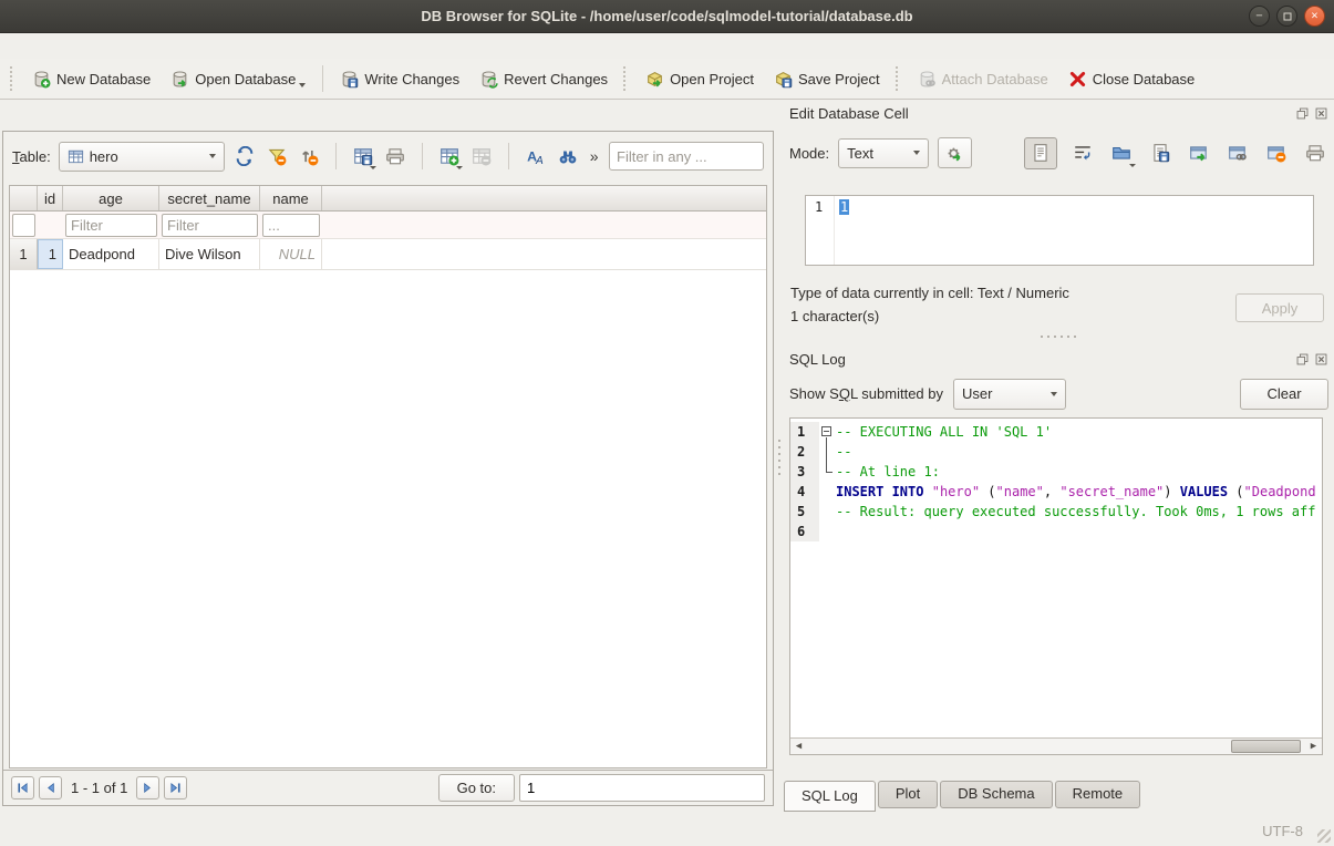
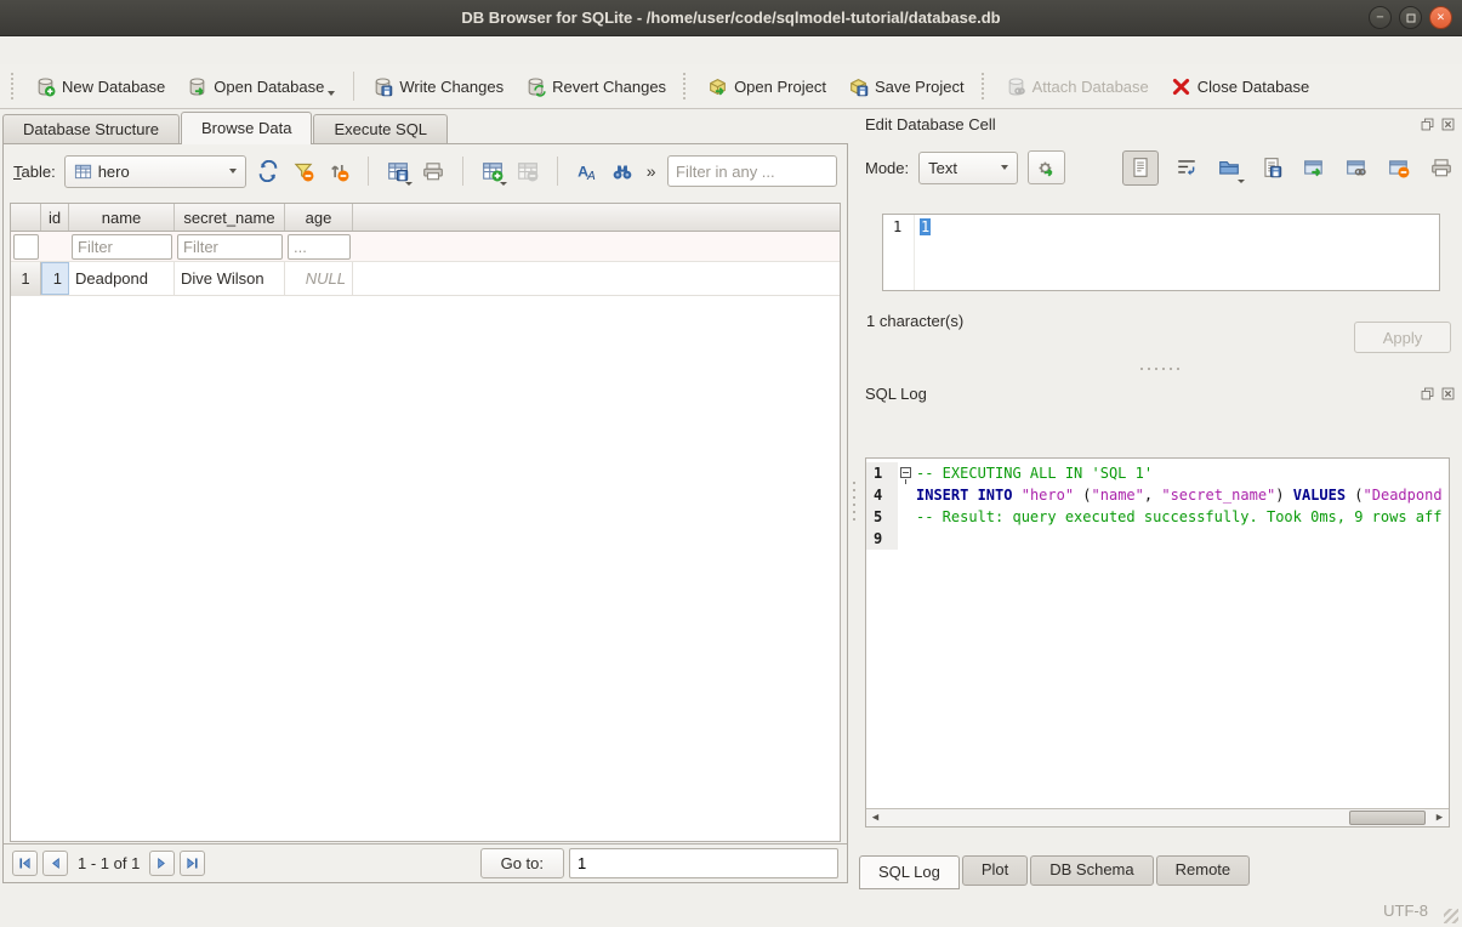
  DB Browser for SQLite - /home/user/code/sqlmodel-tutorial/database.db
  −
  ×
  New Database
  Open Database
  Write Changes
  Revert Changes
  Open Project
  Save Project
  Attach Database
  Close Database
+ Database Structure
+ Browse Data
+ Execute SQL
  Table:
  hero
  »
  Filter in any ...
  id
- age
+ name
  secret_name
- name
+ age
  Filter
  Filter
  ...
  1
  1
  Deadpond
  Dive Wilson
  NULL
  1 - 1 of 1
  Go to:
  1
  Edit Database Cell
  Mode:
  Text
  1
  1
- Type of data currently in cell: Text / Numeric
  1 character(s)
  Apply
  SQL Log
- Show SQL submitted by
- User
- Clear
  1
  -- EXECUTING ALL IN 'SQL 1'
- 2
- --
- 3
- -- At line 1:
  4
  INSERT INTO "hero" ("name", "secret_name") VALUES ("Deadpond
  5
- -- Result: query executed successfully. Took 0ms, 1 rows aff
+ -- Result: query executed successfully. Took 0ms, 9 rows aff
- 6
+ 9
  ◀
  ▶
  SQL Log
  Plot
  DB Schema
  Remote
  UTF-8
